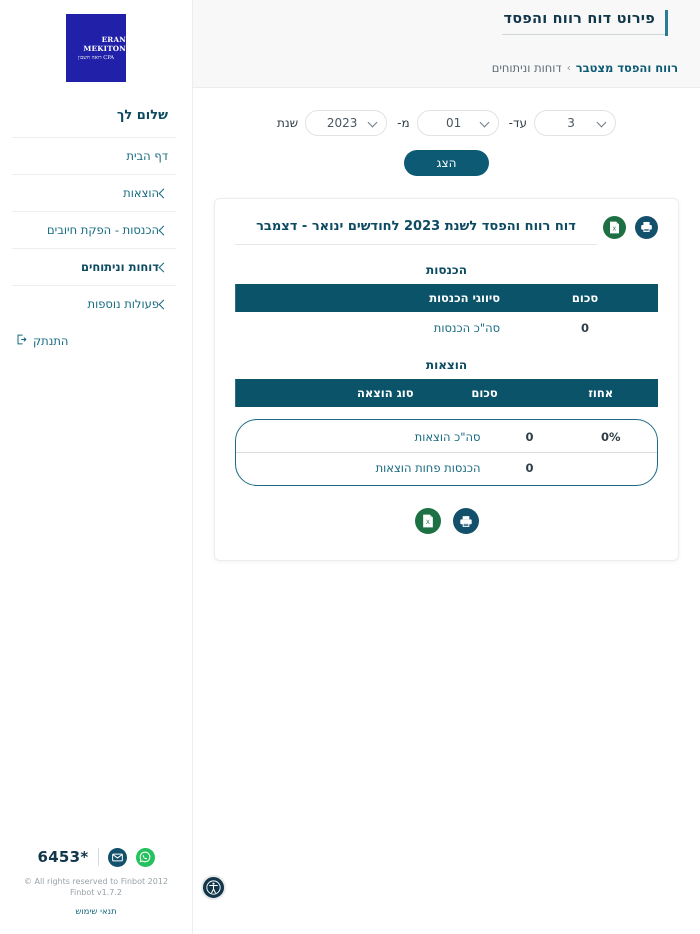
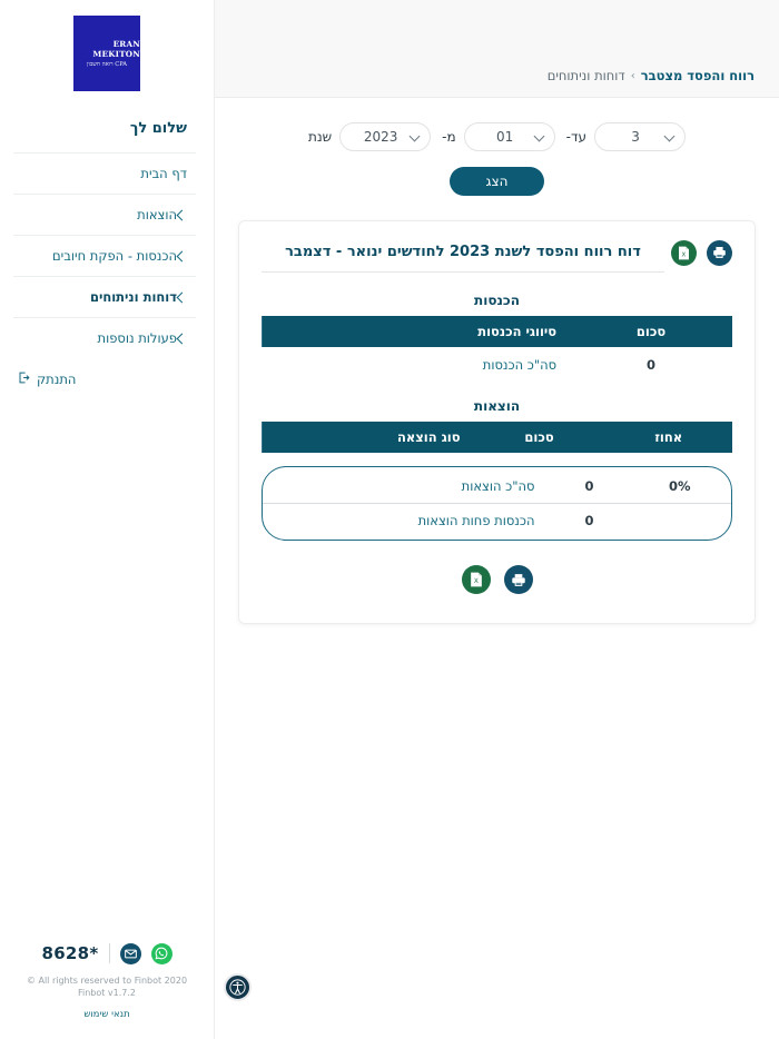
- פירוט דוח רווח והפסד
  רווח והפסד מצטבר
  ›
  דוחות וניתוחים
  3
  עד-
  01
  מ-
  2023
  שנת
  הצג
  דוח רווח והפסד לשנת 2023 לחודשים ינואר - דצמבר
  הכנסות
  סכום	סיווגי הכנסות
  0	סה"כ הכנסות
  הוצאות
  אחוז	סכום	סוג הוצאה
  0%	0	סה"כ הוצאות
  	0	הכנסות פחות הוצאות
  ERAN MEKITON
  שלום לך
  דף הבית
  הוצאות
  הכנסות - הפקת חיובים
  דוחות וניתוחים
  פעולות נוספות
  התנתק
- *6453
+ *8628
- All rights reserved to Finbot 2012 ©
+ All rights reserved to Finbot 2020 ©
  Finbot v1.7.2
  תנאי שימוש
